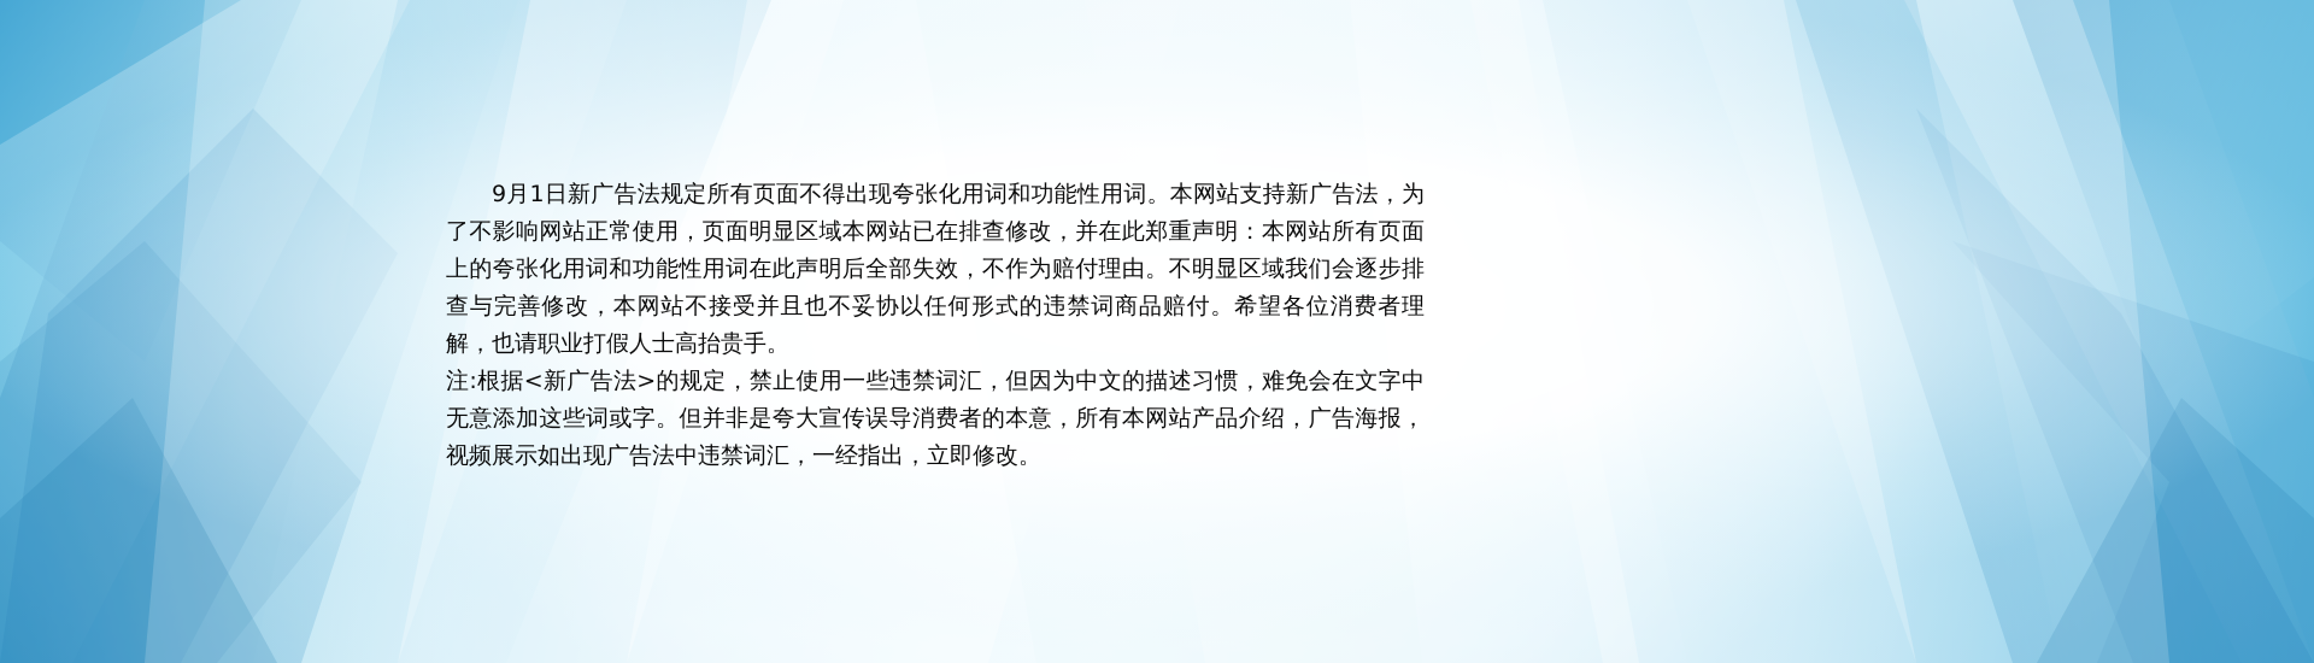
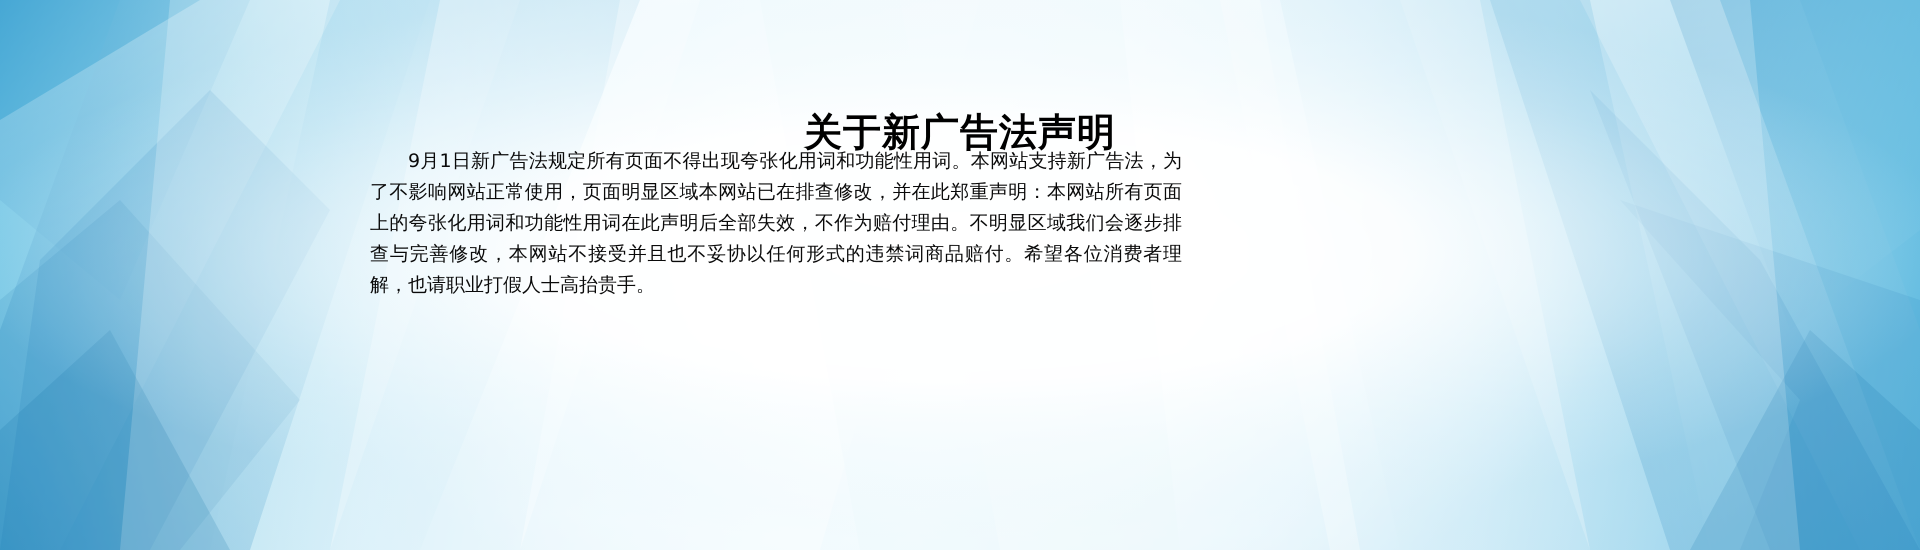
+ 关于新广告法声明
  9月1日新广告法规定所有页面不得出现夸张化用词和功能性用词。本网站支持新广告法，为了不影响网站正常使用，页面明显区域本网站已在排查修改，并在此郑重声明：本网站所有页面上的夸张化用词和功能性用词在此声明后全部失效，不作为赔付理由。不明显区域我们会逐步排查与完善修改，本网站不接受并且也不妥协以任何形式的违禁词商品赔付。希望各位消费者理解，也请职业打假人士高抬贵手。
- 注:根据<新广告法>的规定，禁止使用一些违禁词汇，但因为中文的描述习惯，难免会在文字中无意添加这些词或字。但并非是夸大宣传误导消费者的本意，所有本网站产品介绍，广告海报，视频展示如出现广告法中违禁词汇，一经指出，立即修改。
